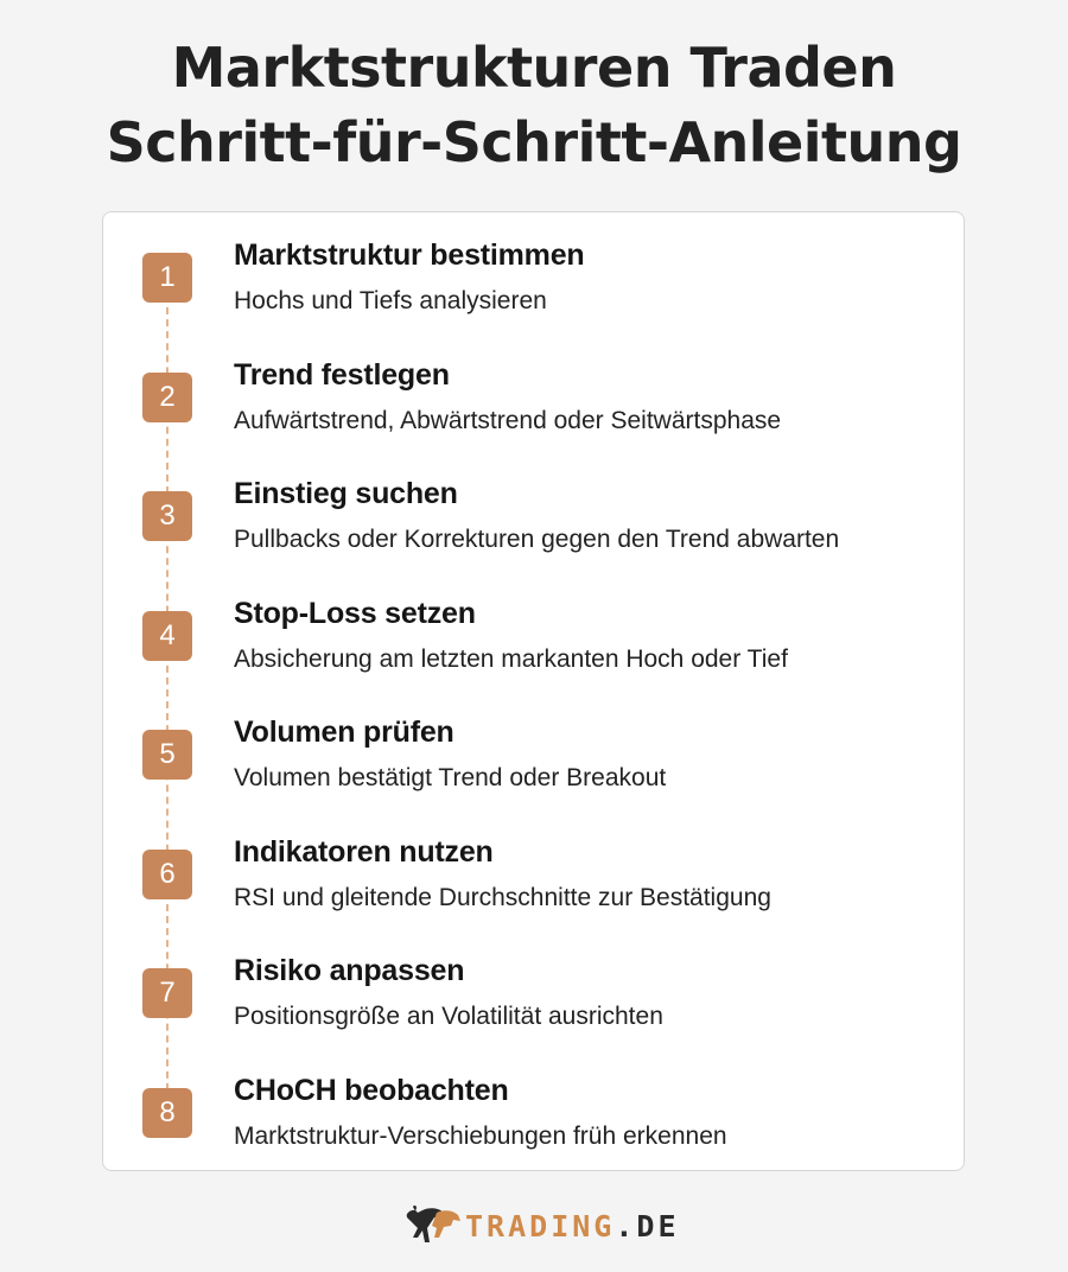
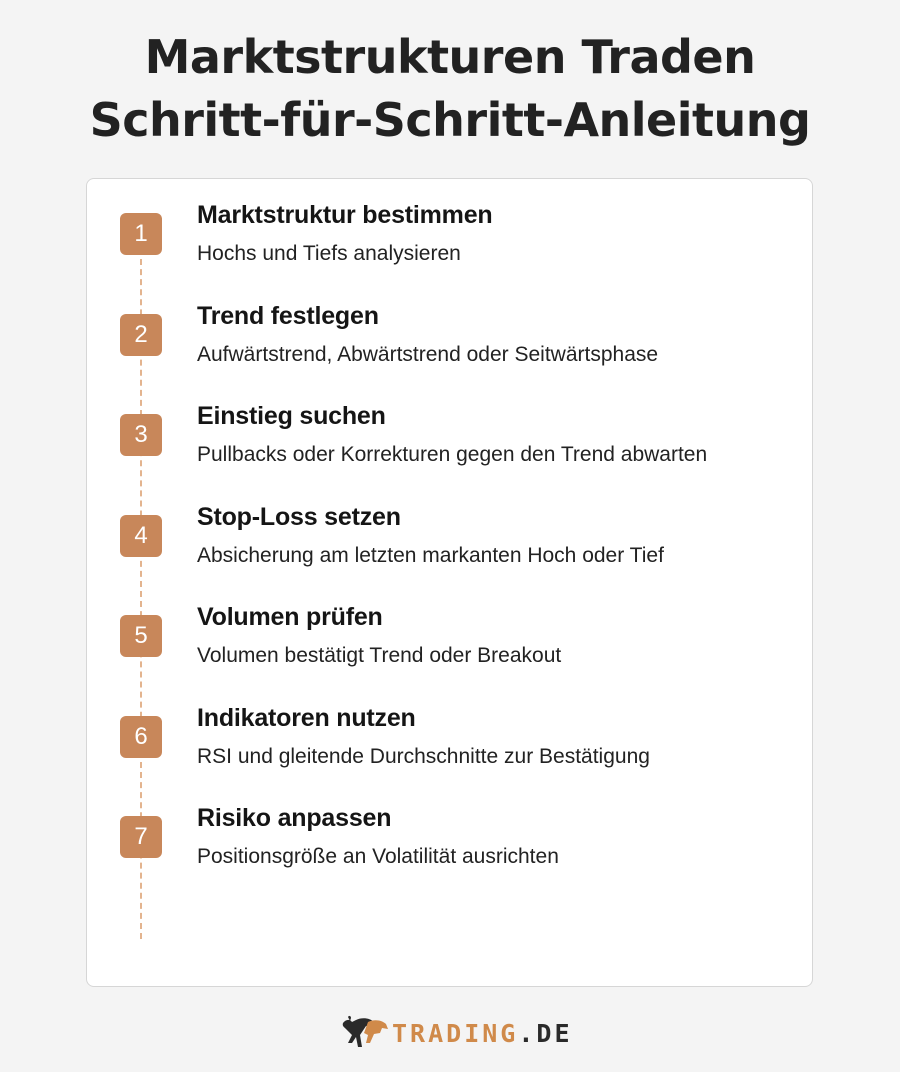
  Marktstrukturen Traden
  Schritt-für-Schritt-Anleitung
  1
  Marktstruktur bestimmen
  Hochs und Tiefs analysieren
  2
  Trend festlegen
  Aufwärtstrend, Abwärtstrend oder Seitwärtsphase
  3
  Einstieg suchen
  Pullbacks oder Korrekturen gegen den Trend abwarten
  4
  Stop-Loss setzen
  Absicherung am letzten markanten Hoch oder Tief
  5
  Volumen prüfen
  Volumen bestätigt Trend oder Breakout
  6
  Indikatoren nutzen
  RSI und gleitende Durchschnitte zur Bestätigung
  7
  Risiko anpassen
  Positionsgröße an Volatilität ausrichten
- 8
- CHoCH beobachten
- Marktstruktur-Verschiebungen früh erkennen
  TRADING.DE
